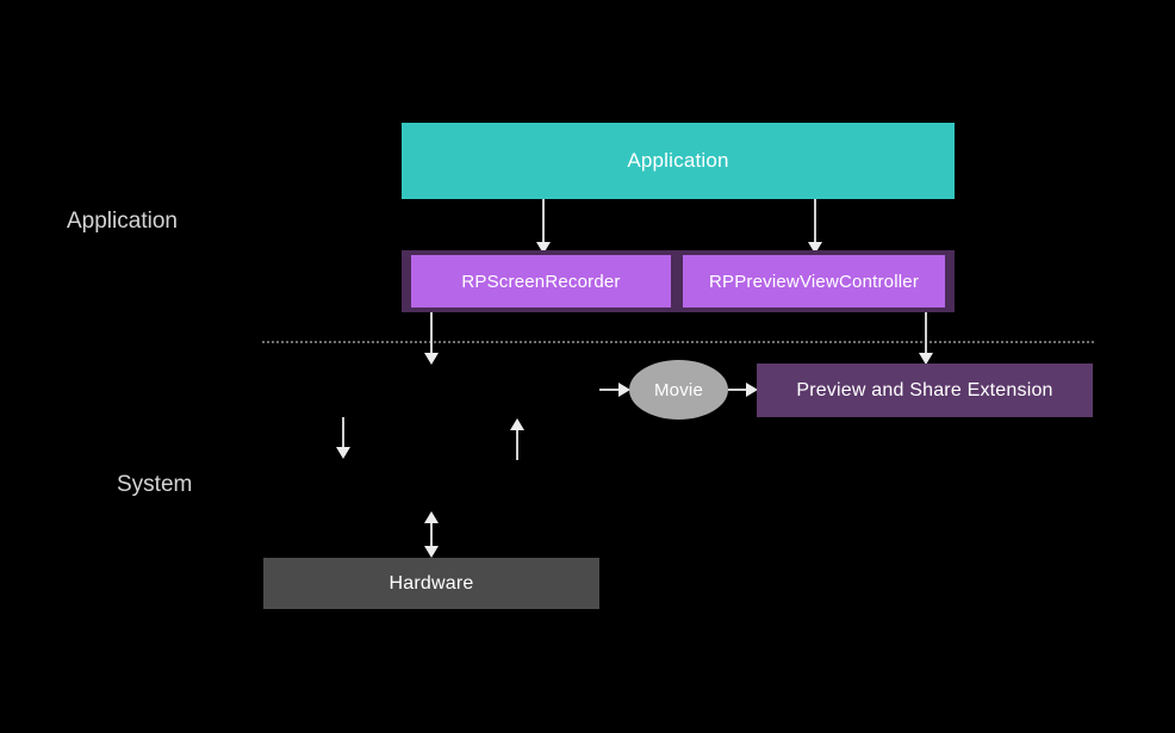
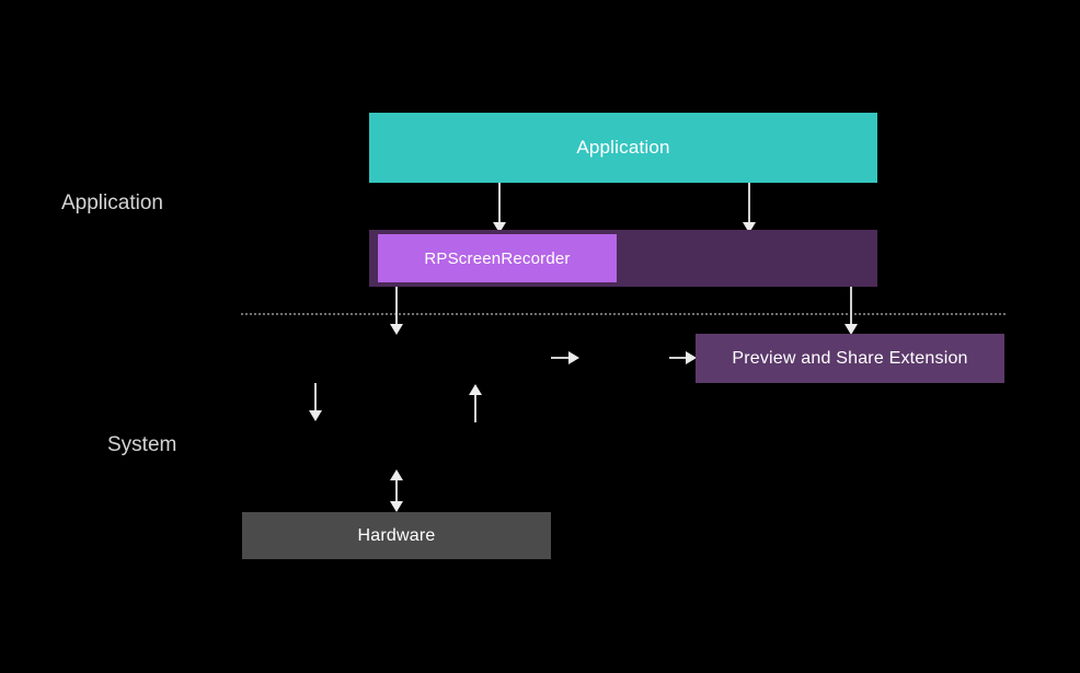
  Application
  System
  Application
  RPScreenRecorder
- RPPreviewViewController
- Movie
  Preview and Share Extension
  Hardware
